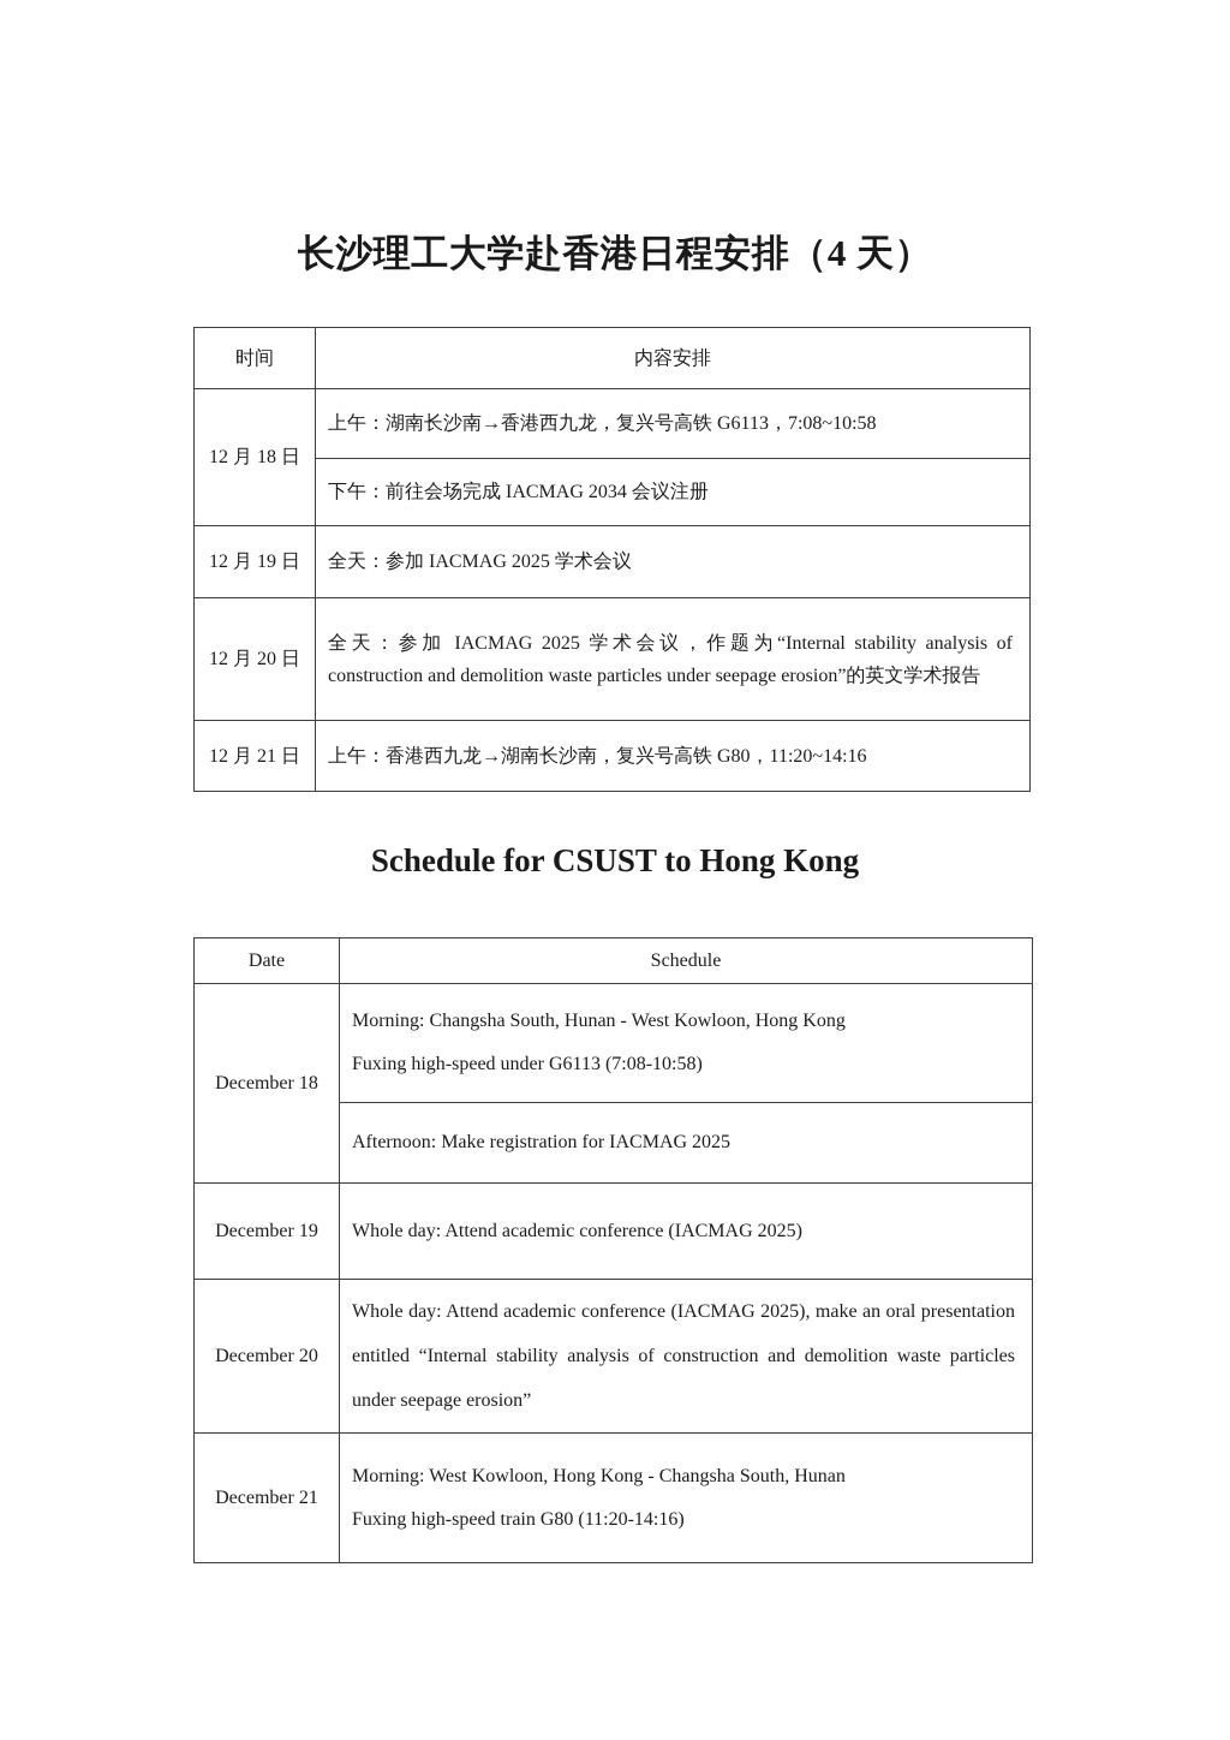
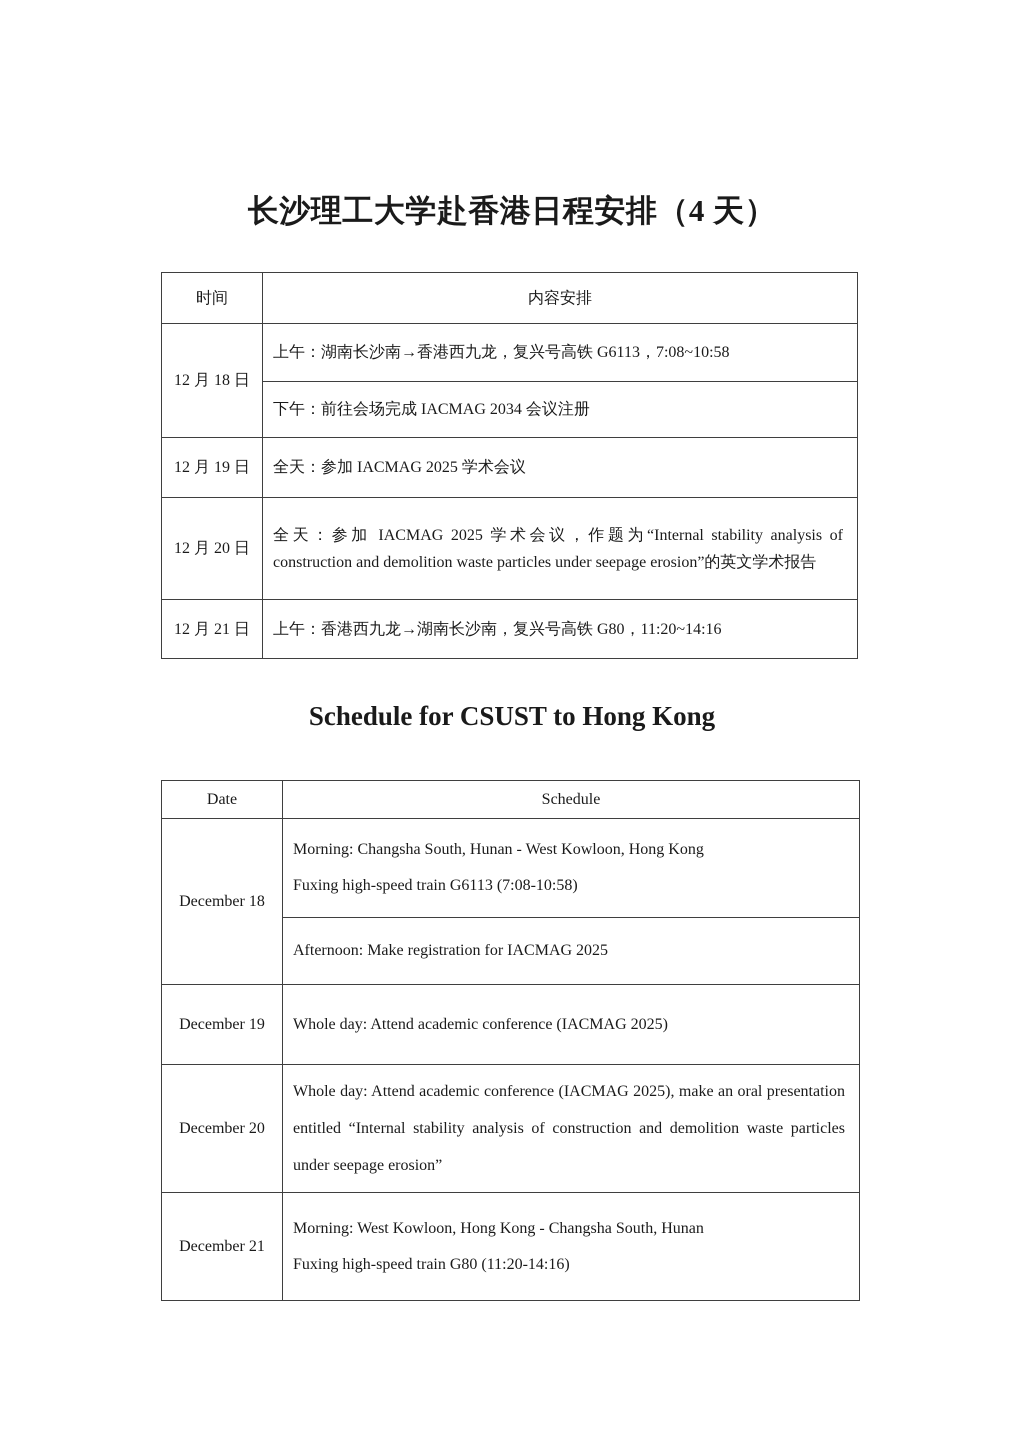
  长沙理工大学赴香港日程安排（4 天）
  时间	内容安排
  12 月 18 日	上午：湖南长沙南→香港西九龙，复兴号高铁 G6113，7:08~10:58
  下午：前往会场完成 IACMAG 2034 会议注册
  12 月 19 日	全天：参加 IACMAG 2025 学术会议
  12 月 20 日	全天：参加 IACMAG 2025 学术会议，作题为“Internal stability analysis of construction and demolition waste particles under seepage erosion”的英文学术报告
  12 月 21 日	上午：香港西九龙→湖南长沙南，复兴号高铁 G80，11:20~14:16
  Schedule for CSUST to Hong Kong
  Date	Schedule
- December 18	Morning: Changsha South, Hunan - West Kowloon, Hong Kong Fuxing high-speed under G6113 (7:08-10:58)
+ December 18	Morning: Changsha South, Hunan - West Kowloon, Hong Kong Fuxing high-speed train G6113 (7:08-10:58)
  Afternoon: Make registration for IACMAG 2025
  December 19	Whole day: Attend academic conference (IACMAG 2025)
  December 20	Whole day: Attend academic conference (IACMAG 2025), make an oral presentation entitled “Internal stability analysis of construction and demolition waste particles under seepage erosion”
  December 21	Morning: West Kowloon, Hong Kong - Changsha South, Hunan Fuxing high-speed train G80 (11:20-14:16)
